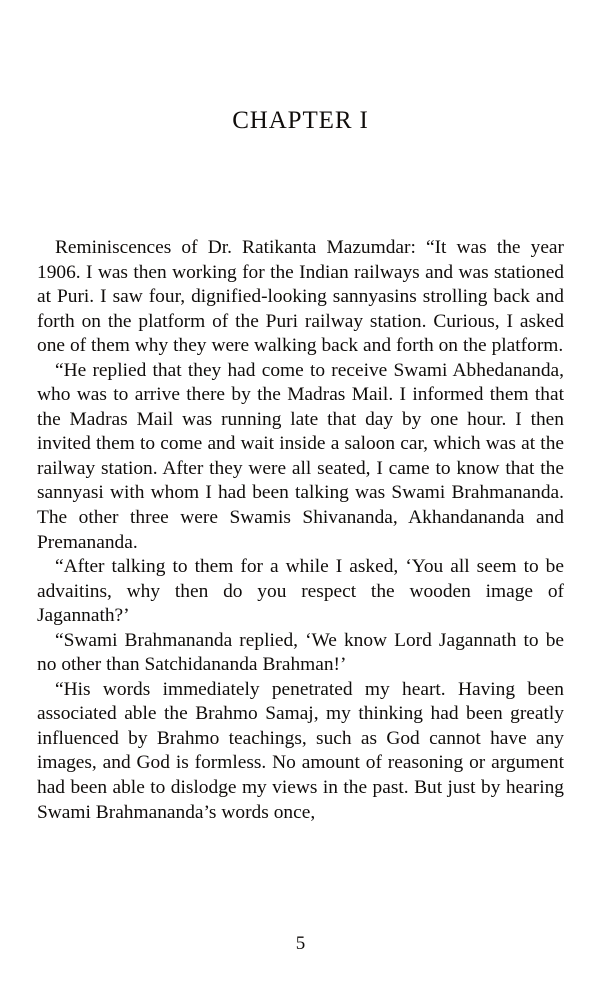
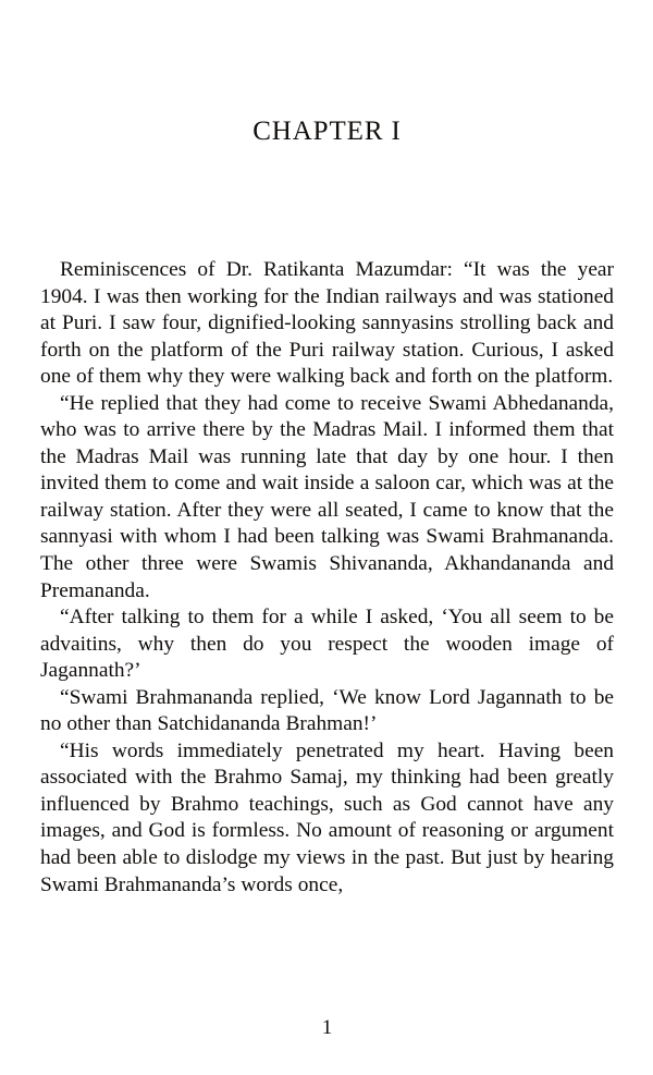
  CHAPTER I
- Reminiscences of Dr. Ratikanta Mazumdar: “It was the year 1906. I was then working for the Indian railways and was stationed at Puri. I saw four, dignified-looking sannyasins strolling back and forth on the platform of the Puri railway station. Curious, I asked one of them why they were walking back and forth on the platform.
+ Reminiscences of Dr. Ratikanta Mazumdar: “It was the year 1904. I was then working for the Indian railways and was stationed at Puri. I saw four, dignified-looking sannyasins strolling back and forth on the platform of the Puri railway station. Curious, I asked one of them why they were walking back and forth on the platform.
  “He replied that they had come to receive Swami Abhedananda, who was to arrive there by the Madras Mail. I informed them that the Madras Mail was running late that day by one hour. I then invited them to come and wait inside a saloon car, which was at the railway station. After they were all seated, I came to know that the sannyasi with whom I had been talking was Swami Brahmananda. The other three were Swamis Shivananda, Akhandananda and Premananda.
  “After talking to them for a while I asked, ‘You all seem to be advaitins, why then do you respect the wooden image of Jagannath?’
  “Swami Brahmananda replied, ‘We know Lord Jagannath to be no other than Satchidananda Brahman!’
- “His words immediately penetrated my heart. Having been associated able the Brahmo Samaj, my thinking had been greatly influenced by Brahmo teachings, such as God cannot have any images, and God is formless. No amount of reasoning or argument had been able to dislodge my views in the past. But just by hearing Swami Brahmananda’s words once,
+ “His words immediately penetrated my heart. Having been associated with the Brahmo Samaj, my thinking had been greatly influenced by Brahmo teachings, such as God cannot have any images, and God is formless. No amount of reasoning or argument had been able to dislodge my views in the past. But just by hearing Swami Brahmananda’s words once,
- 5
+ 1
